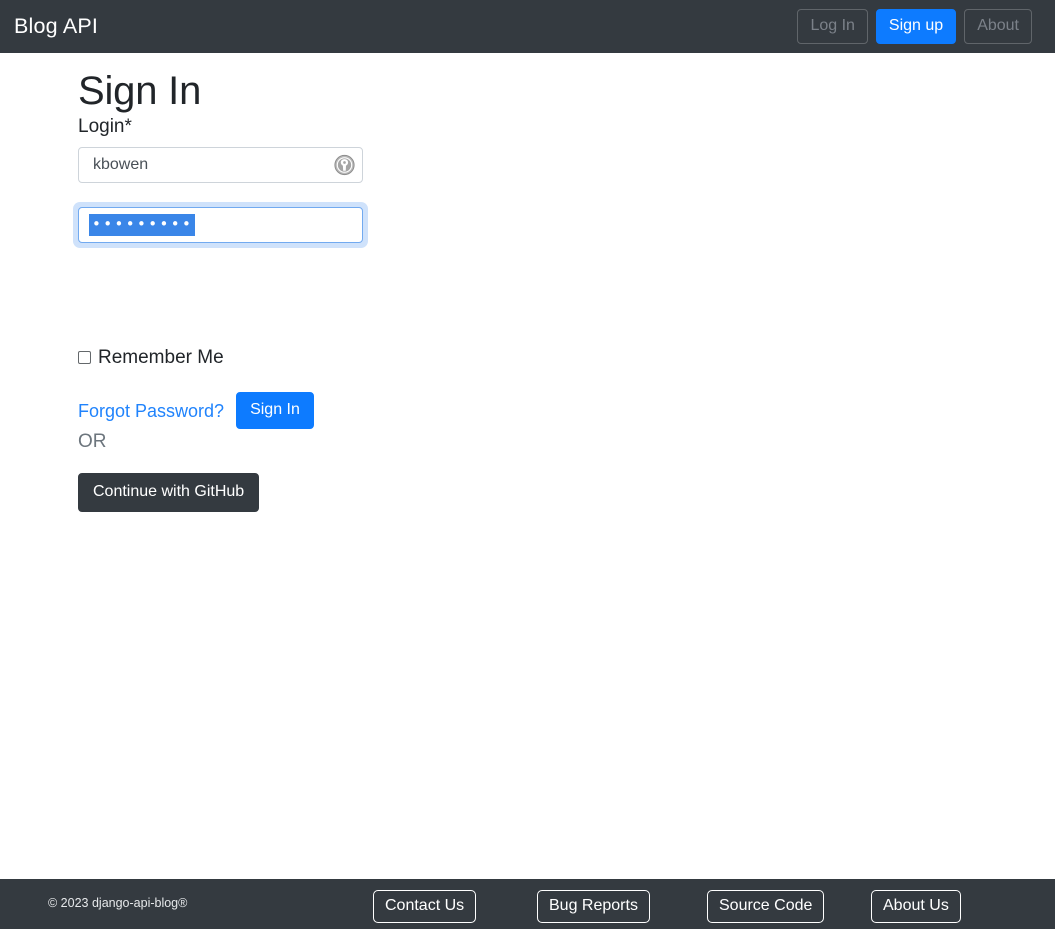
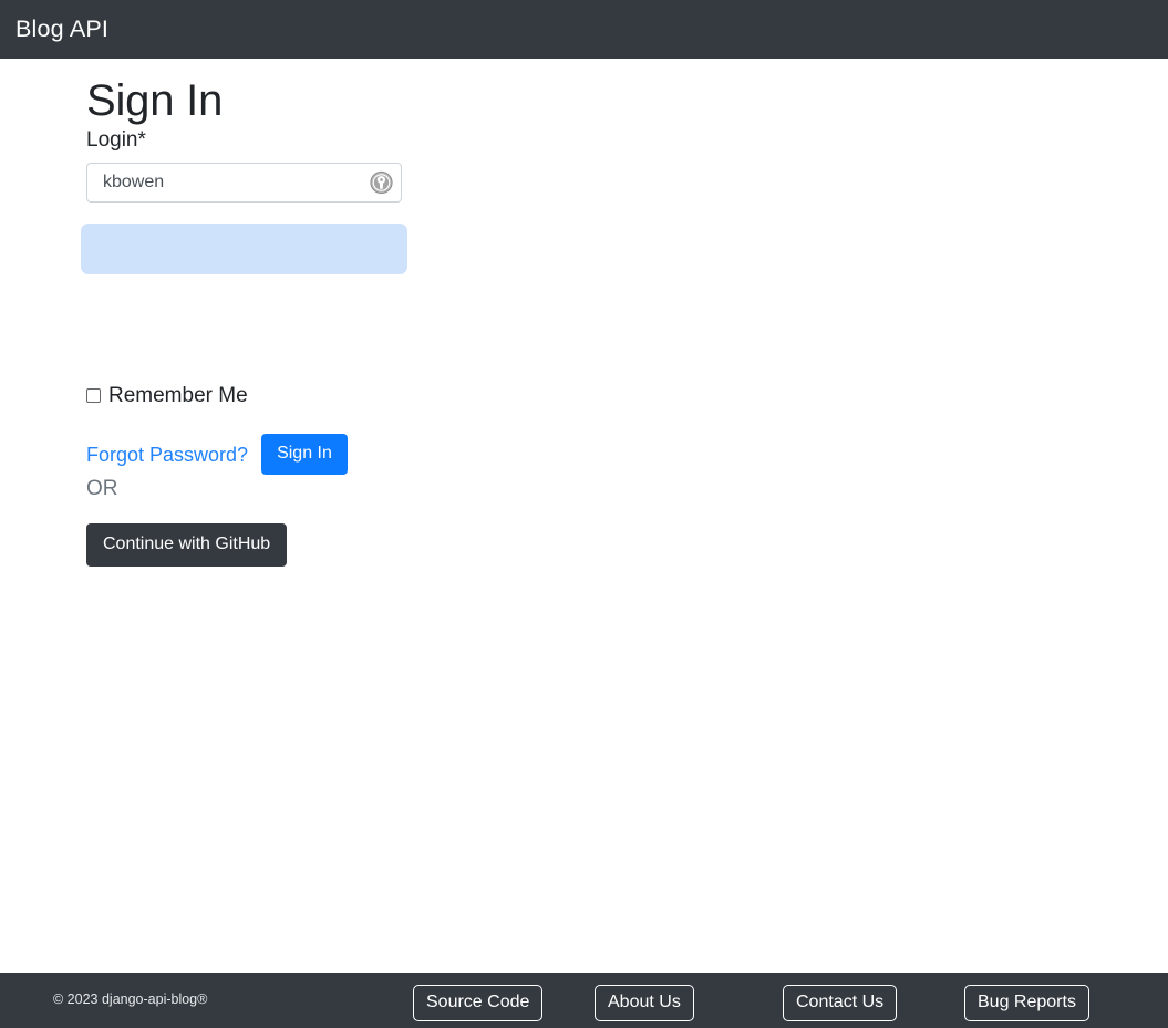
  Blog API
- Log In
- Sign up
- About
  Sign In
  Login*
  kbowen
- •••••••••
  Remember Me
  Forgot Password?
  Sign In
  OR
  Continue with GitHub
  © 2023 django-api-blog®
- Contact Us
+ Source Code
- Bug Reports
+ About Us
- Source Code
+ Contact Us
- About Us
+ Bug Reports
